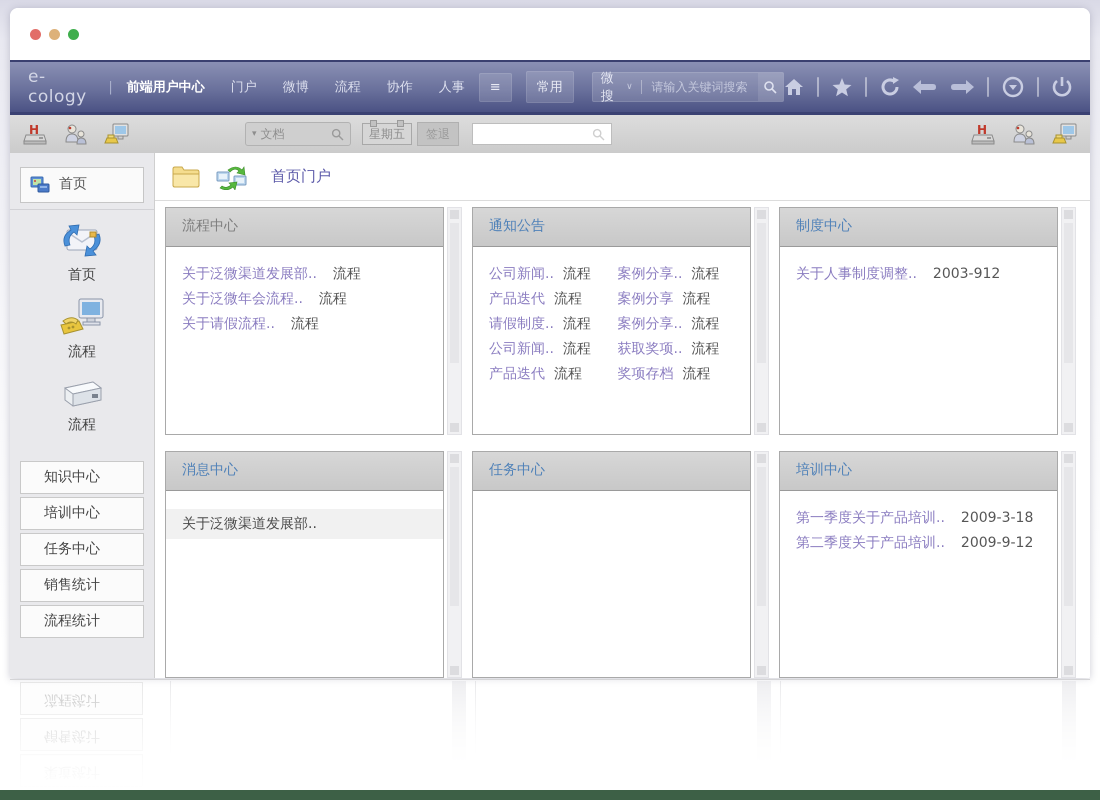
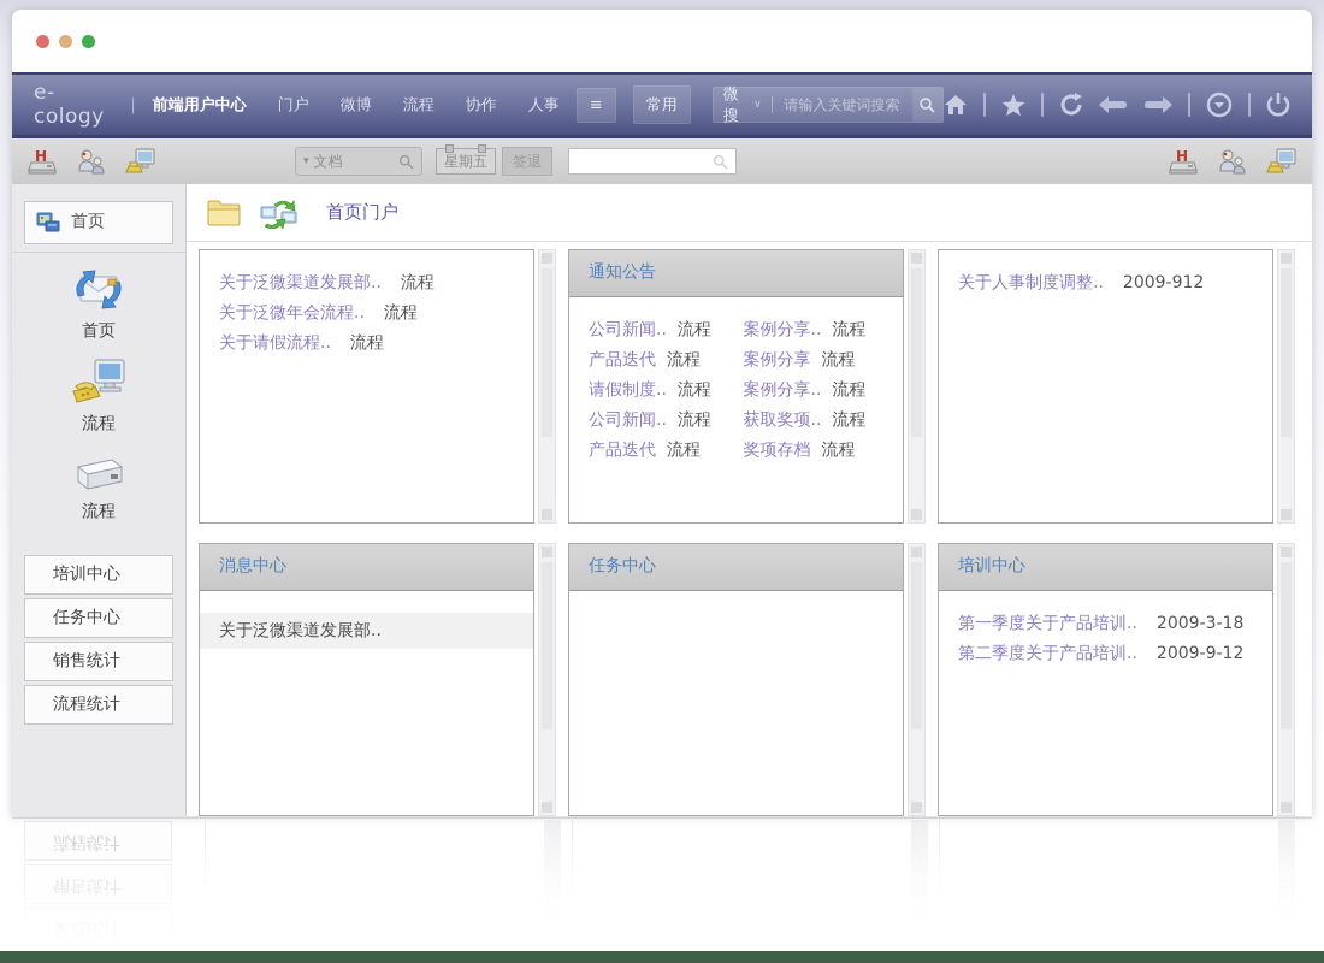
  e-cology
  |
  前端用户中心
  门户
  微博
  流程
  协作
  人事
  ≡
  常用
  微搜
  ∨
  请输入关键词搜索
  H
  ▾
  文档
  星期五
  签退
  H
  首页
  首页
  流程
  流程
- 知识中心
  培训中心
  任务中心
  销售统计
  流程统计
  首页门户
- 流程中心
  关于泛微渠道发展部..
  流程
  关于泛微年会流程..
  流程
  关于请假流程..
  流程
  通知公告
  公司新闻..
  流程
  产品迭代
  流程
  请假制度..
  流程
  公司新闻..
  流程
  产品迭代
  流程
  案例分享..
  流程
  案例分享
  流程
  案例分享..
  流程
  获取奖项..
  流程
  奖项存档
  流程
- 制度中心
  关于人事制度调整..
- 2003-912
+ 2009-912
  消息中心
  关于泛微渠道发展部..
  任务中心
  培训中心
  第一季度关于产品培训..
  2009-3-18
  第二季度关于产品培训..
  2009-9-12
